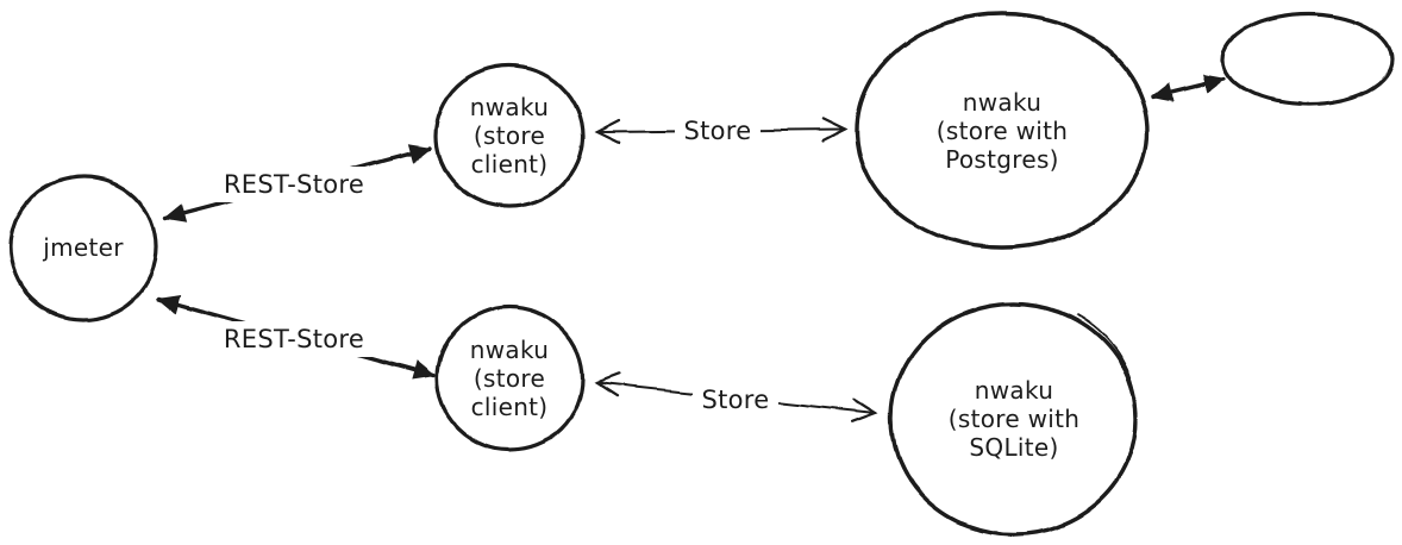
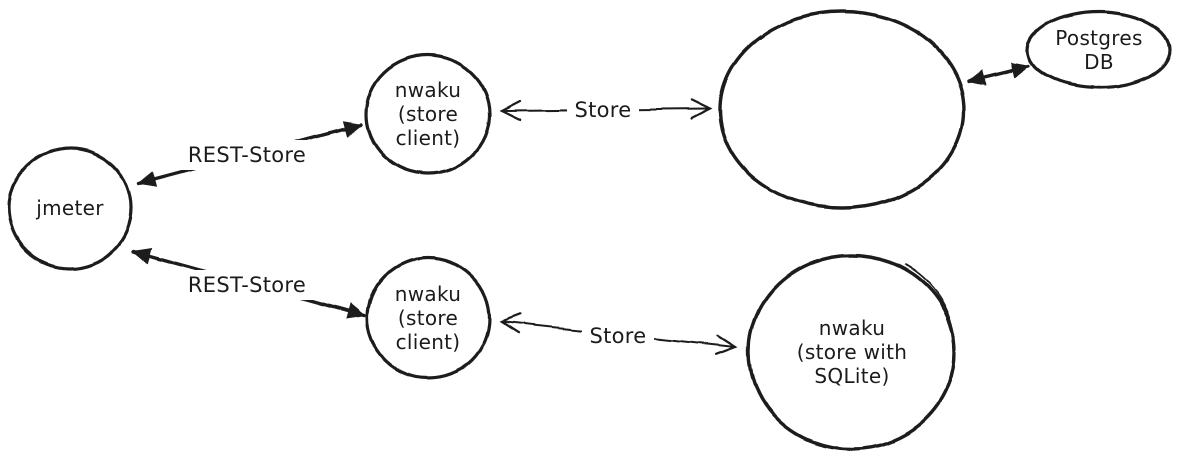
  REST-Store
  REST-Store
  Store
  Store
  jmeter
  nwaku (store client)
  nwaku (store client)
- nwaku (store with Postgres)
  nwaku (store with SQLite)
+ Postgres DB
